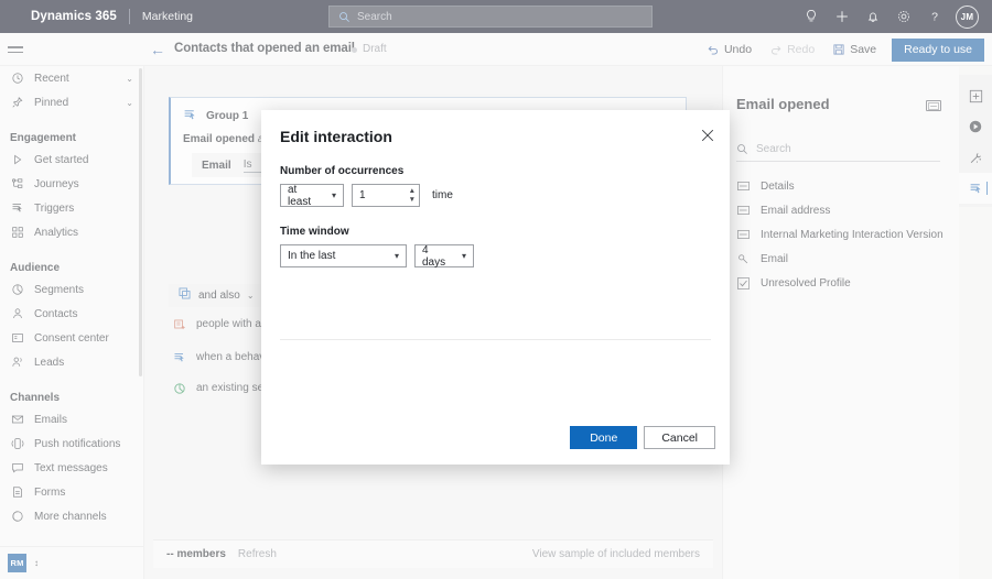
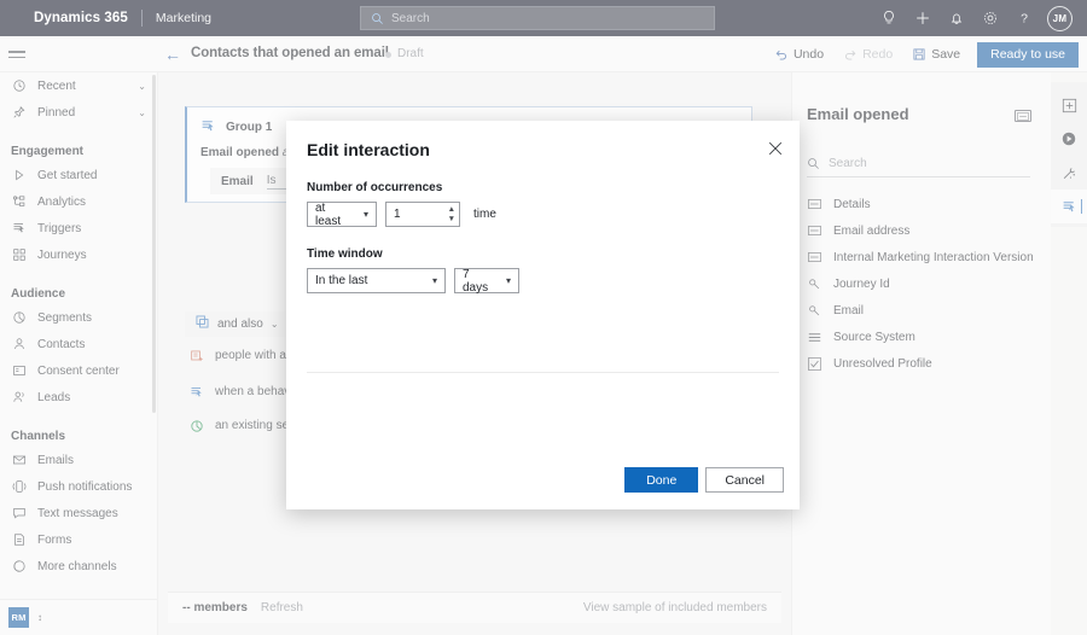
  Dynamics 365
  Marketing
  Search
  ?
  JM
  ←
  Contacts that opened an emai
  Draft
  Undo
  Redo
  Save
  Ready to use
  Recent
  ⌄
  Pinned
  ⌄
  Engagement
  Get started
- Journeys
+ Analytics
  Triggers
- Analytics
+ Journeys
  Audience
  Segments
  Contacts
  Consent center
  Leads
  Channels
  Emails
  Push notifications
  Text messages
  Forms
  More channels
  RM
  ↕
  Group 1
  Email opened
  Email
  Is
  and also
  ⌄
  people with a
  when a beha
  an existing s
  -- members
  Refresh
  View sample of included members
  Email opened
  Search
  Details
  Email address
  Internal Marketing Interaction Version
+ Journey Id
  Email
+ Source System
  Unresolved Profile
  Edit interaction
  Number of occurrences
  at least
  ▾
  1
  time
  Time window
  In the last
  ▾
- 4 days
+ 7 days
  ▾
  Done
  Cancel
